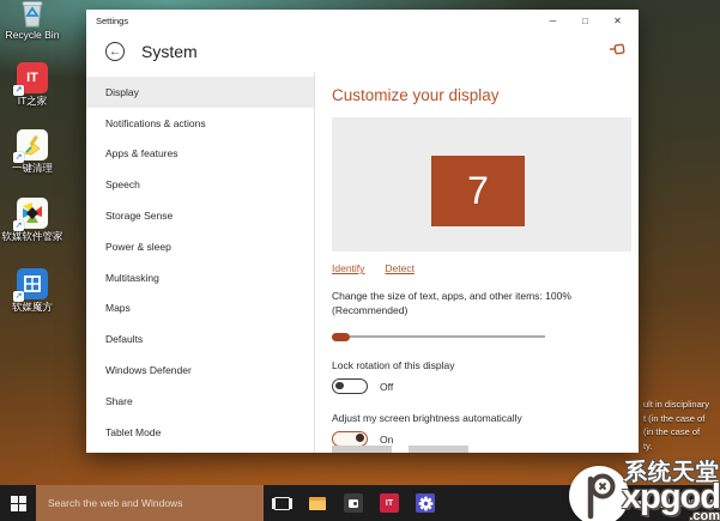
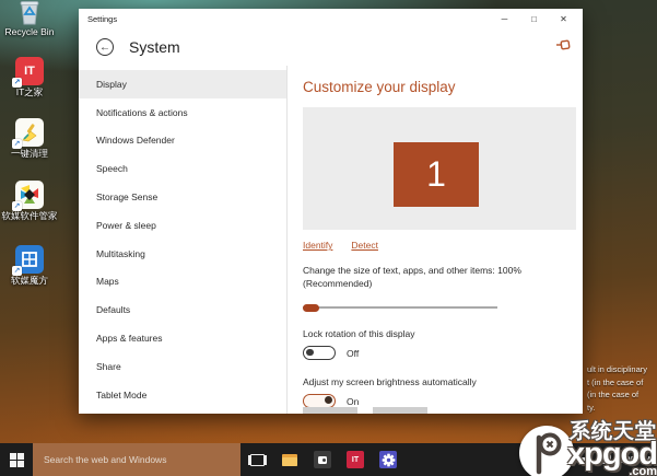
  Recycle Bin
  IT
  IT之家
  一键清理
  软媒软件管家
  软媒魔方
  ult in disciplinary
  t (in the case of
  (in the case of
  ty.
  Settings
  ─
  □
  ✕
  ←
  System
  Display
  Notifications & actions
- Apps & features
+ Windows Defender
  Speech
  Storage Sense
  Power & sleep
  Multitasking
  Maps
  Defaults
- Windows Defender
+ Apps & features
  Share
  Tablet Mode
  Customize your display
- 7
+ 1
  Identify
  Detect
  Change the size of text, apps, and other items: 100% (Recommended)
  Lock rotation of this display
  Off
  Adjust my screen brightness automatically
  On
  Search the web and Windows
  2:20 PM
  系统天堂
  xpgod
  .com
